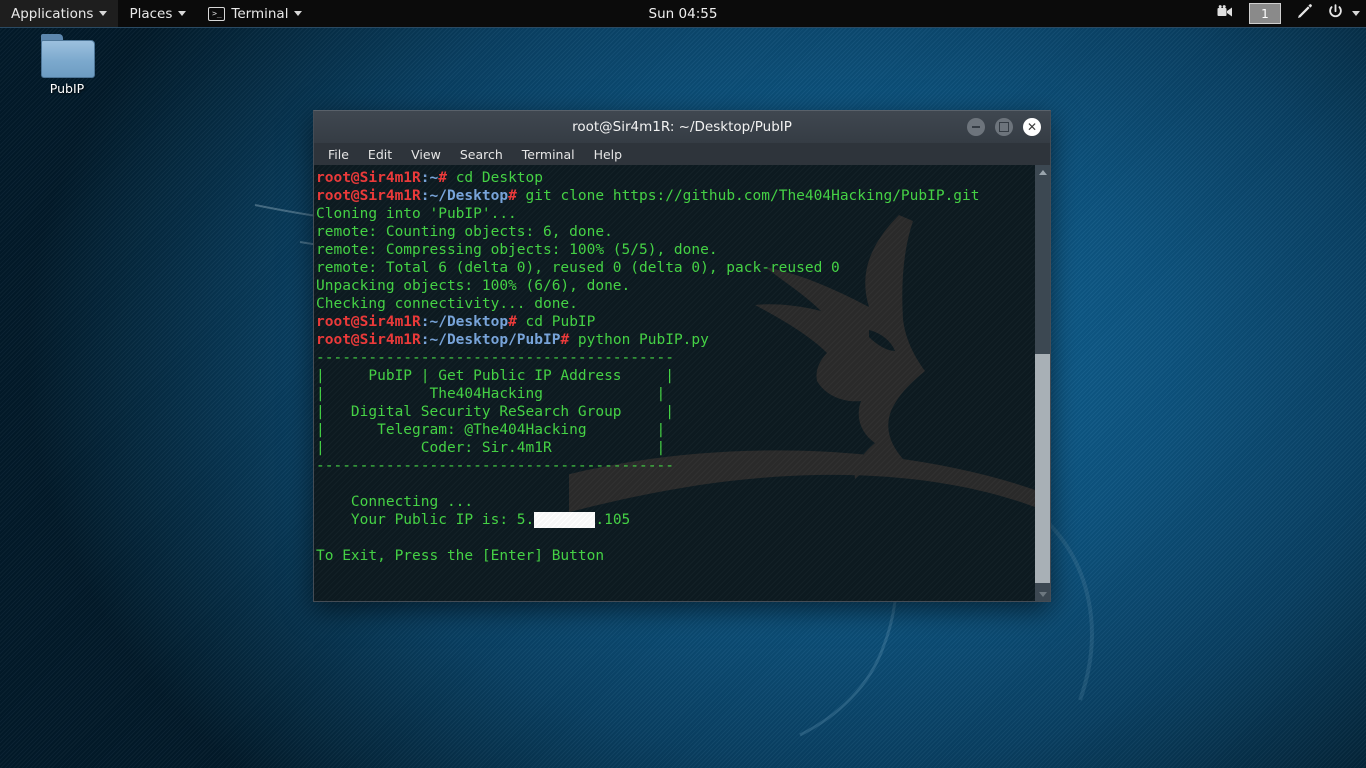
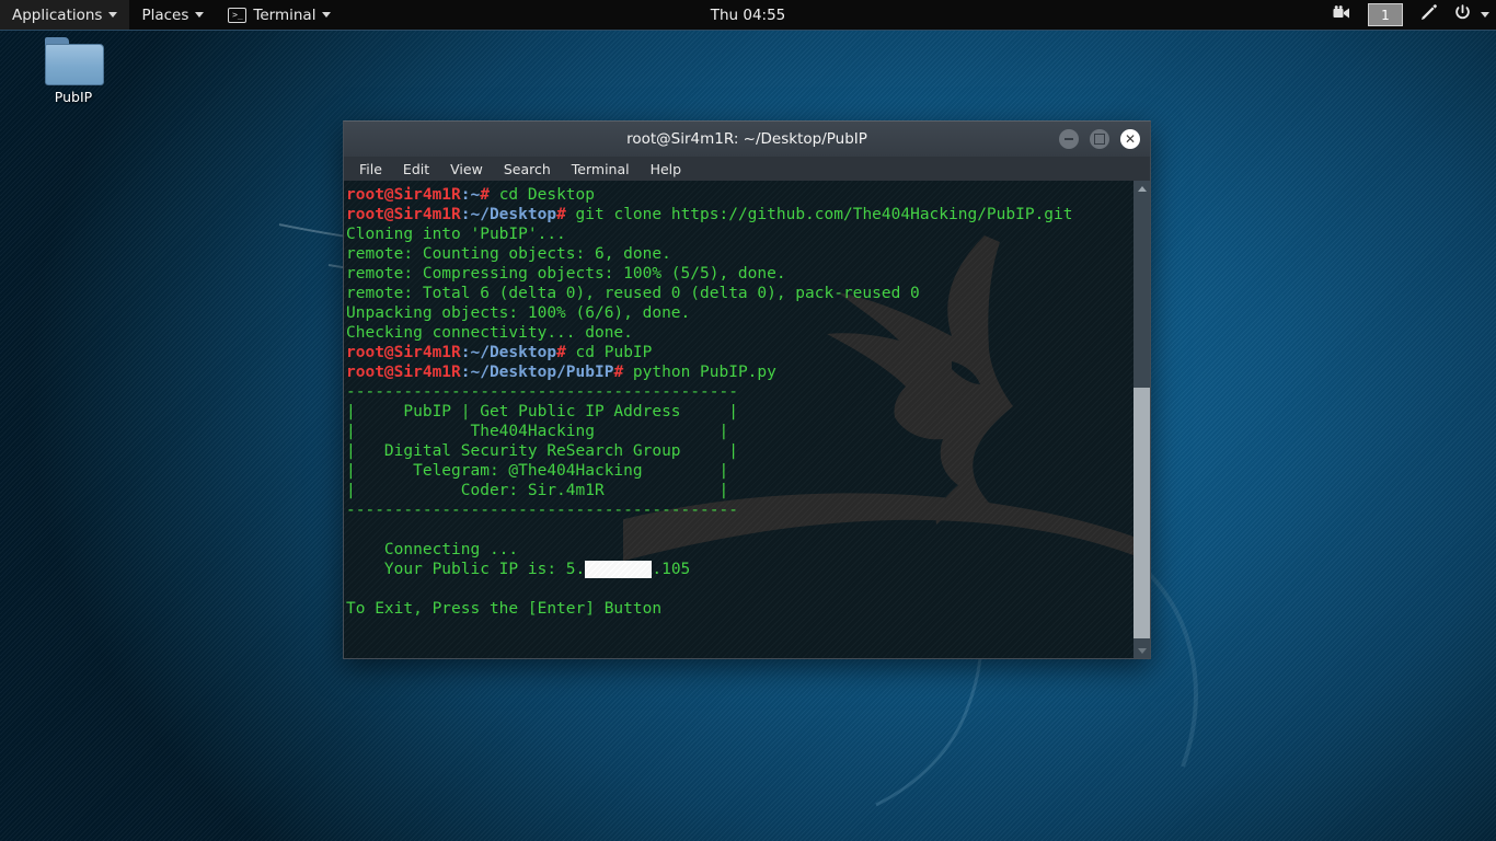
  Applications
  Places
  >_
  Terminal
- Sun 04:55
+ Thu 04:55
  1
  PubIP
  root@Sir4m1R: ~/Desktop/PubIP
  ✕
  File
  Edit
  View
  Search
  Terminal
  Help
